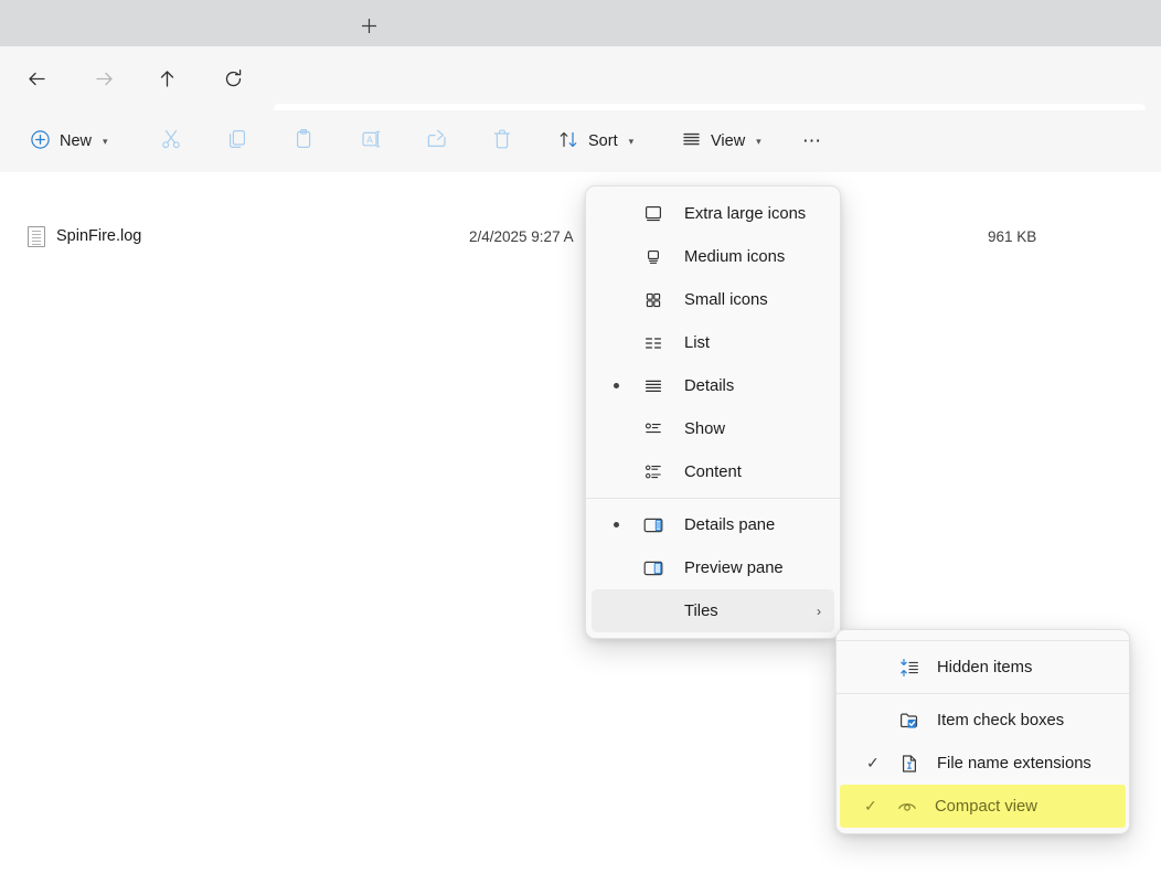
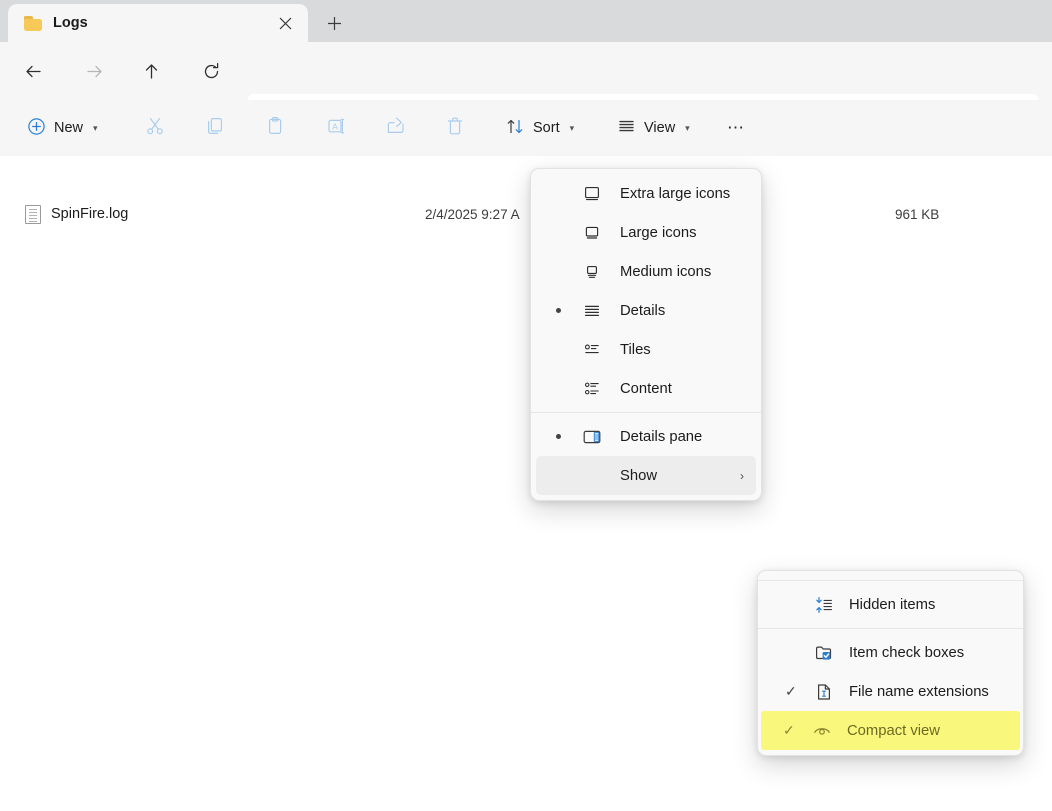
+ Logs
  New
  ▾
  A
  Sort
  ▾
  View
  ▾
  ⋯
  SpinFire.log
  2/4/2025 9:27 A
  961 KB
  Extra large icons
+ Large icons
  Medium icons
- Small icons
- List
  Details
- Show
+ Tiles
  Content
  Details pane
- Preview pane
- Tiles
+ Show
  ›
  Hidden items
  Item check boxes
  ✓
  File name extensions
  ✓
  Compact view
